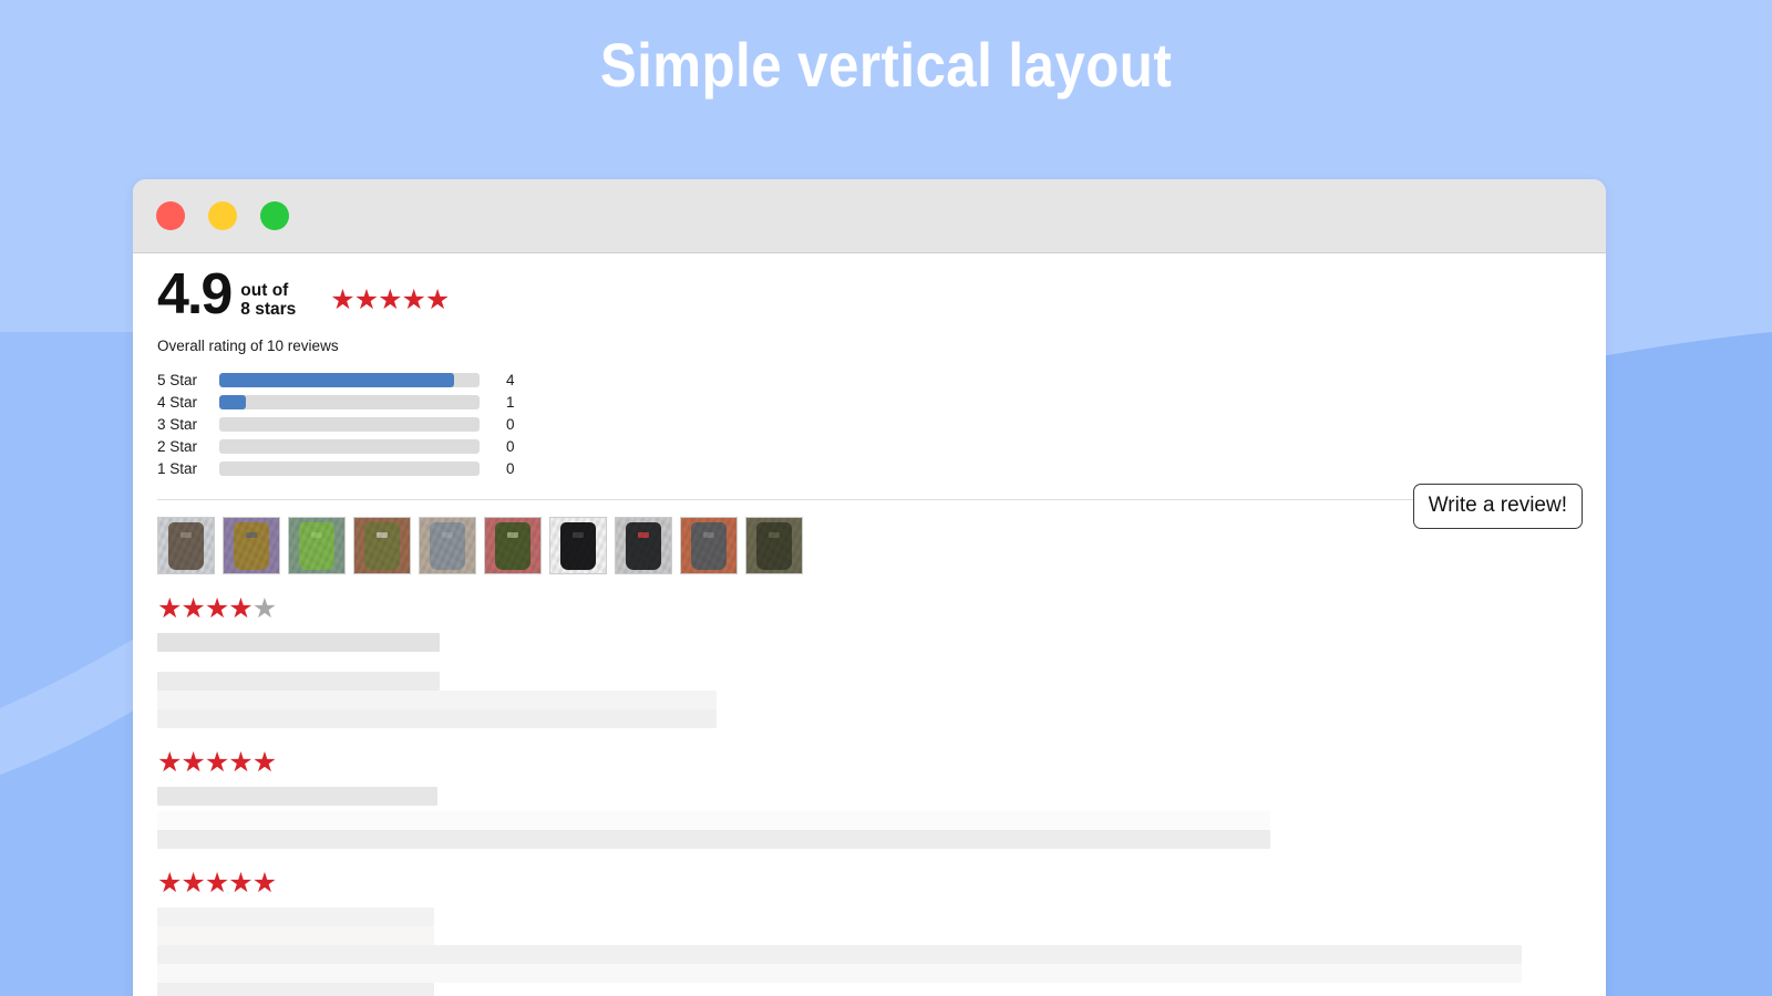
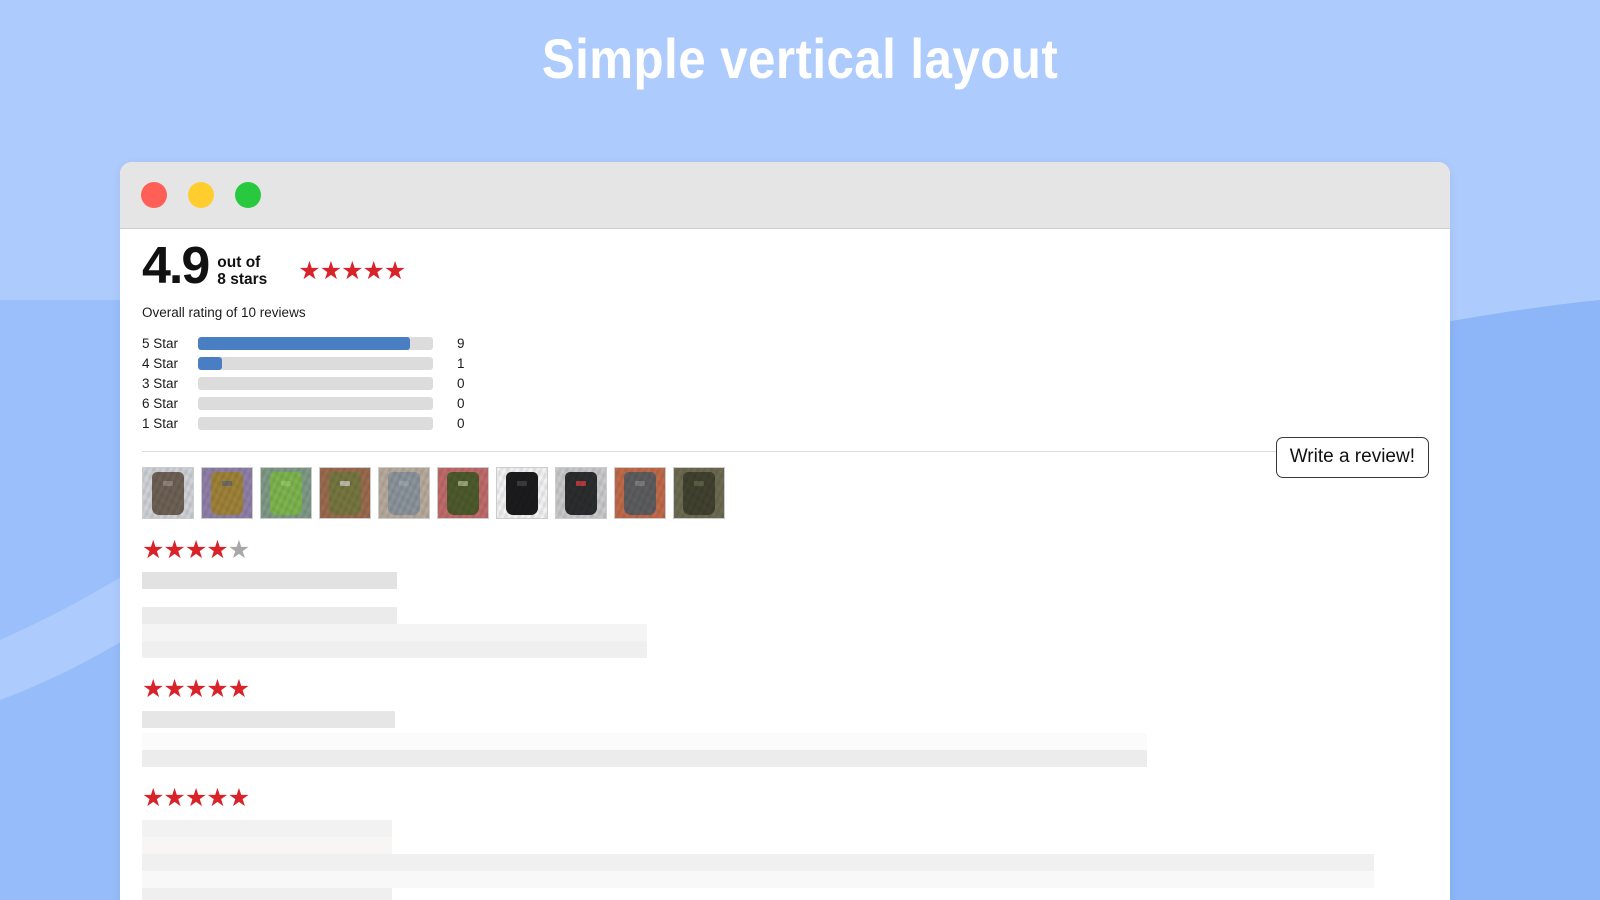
  Simple vertical layout
  4.9
  out of
  8 stars
  ★★★★★
  Overall rating of 10 reviews
  5 Star
- 4
+ 9
  4 Star
  1
  3 Star
  0
- 2 Star
+ 6 Star
  0
  1 Star
  0
  Write a review!
  ★★★★★
  ★★★★★
  ★★★★★
